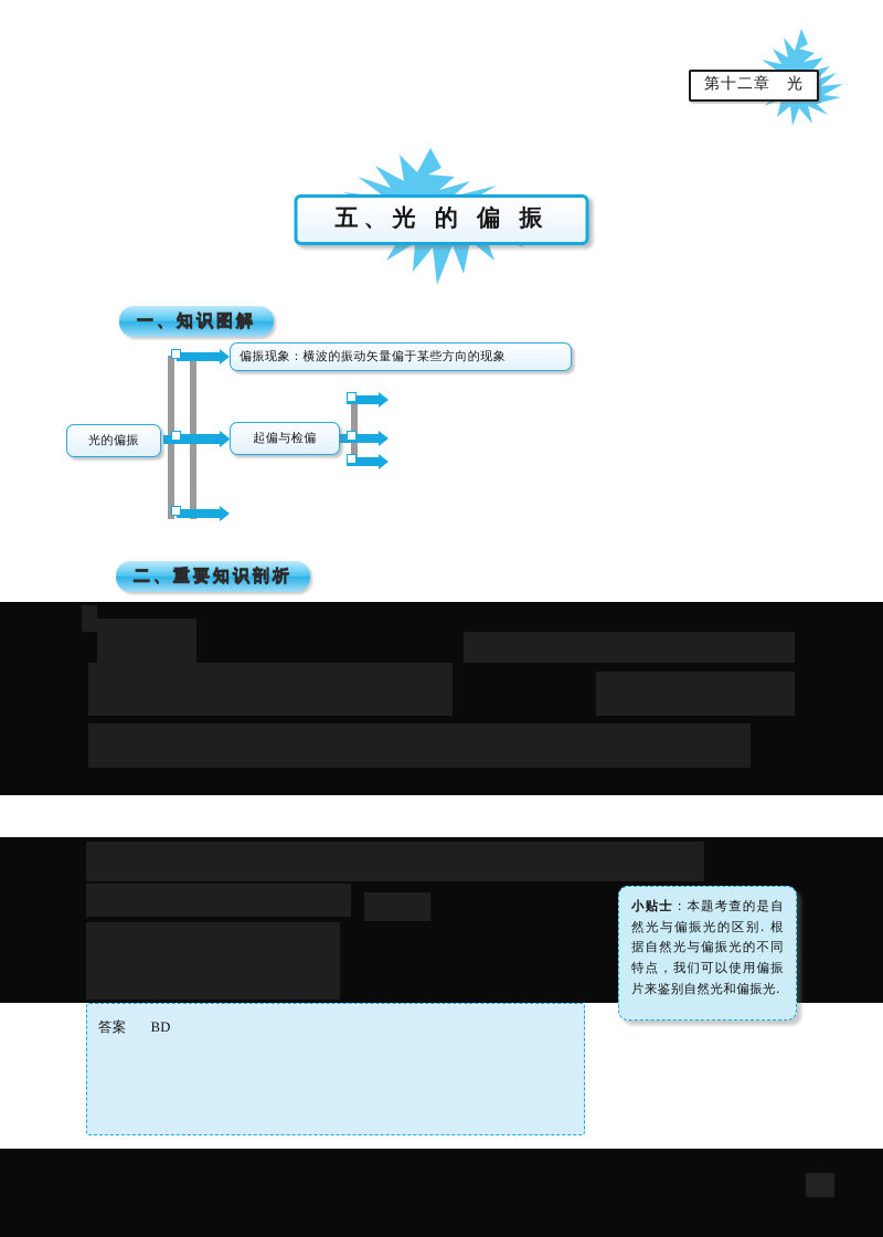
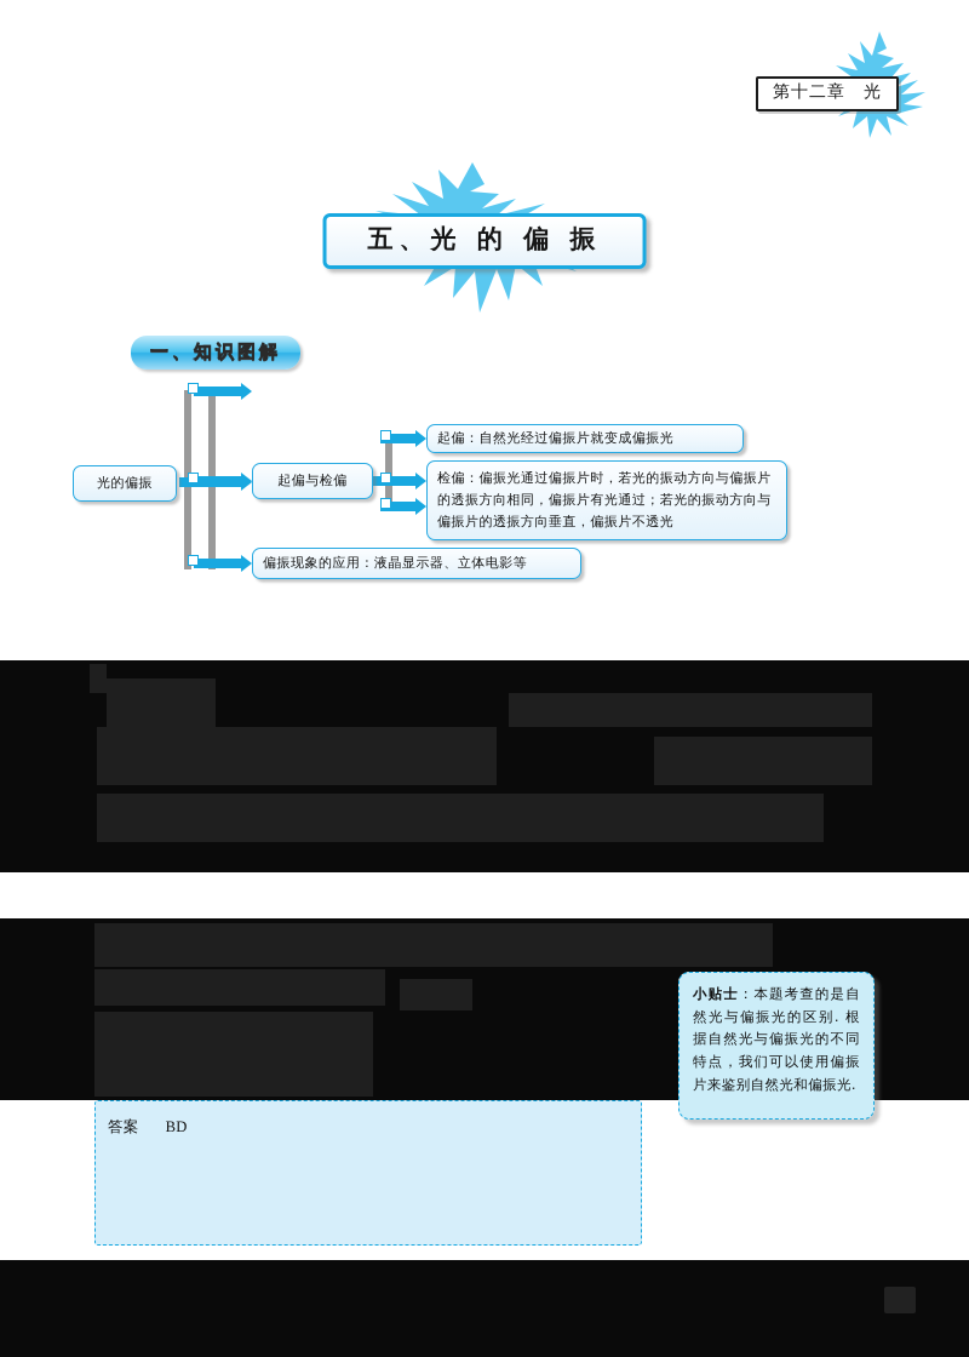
  第十二章 光
  五、光 的 偏 振
  一、知识图解
- 二、重要知识剖析
  光的偏振
- 偏振现象：横波的振动矢量偏于某些方向的现象
  起偏与检偏
+ 偏振现象的应用：液晶显示器、立体电影等
+ 起偏：自然光经过偏振片就变成偏振光
+ 检偏：偏振光通过偏振片时，若光的振动方向与偏振片的透振方向相同，偏振片有光通过；若光的振动方向与偏振片的透振方向垂直，偏振片不透光
  小贴士：本题考查的是自然光与偏振光的区别. 根据自然光与偏振光的不同特点，我们可以使用偏振片来鉴别自然光和偏振光.
  答案 BD
